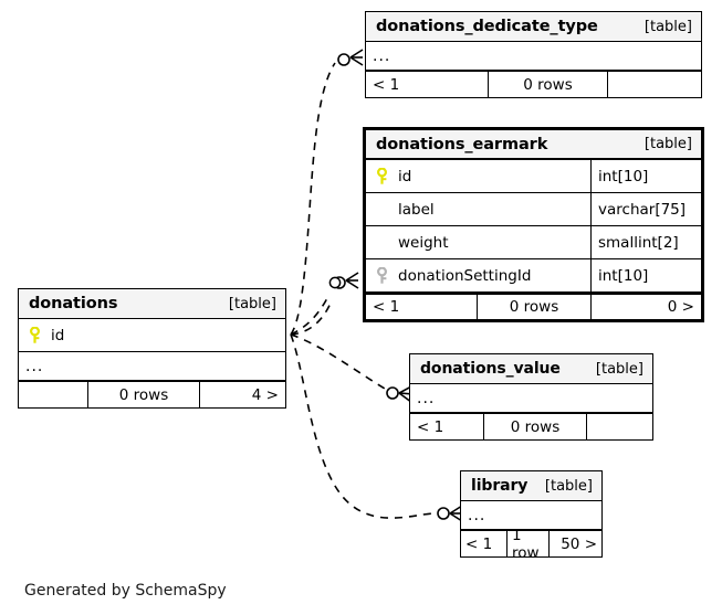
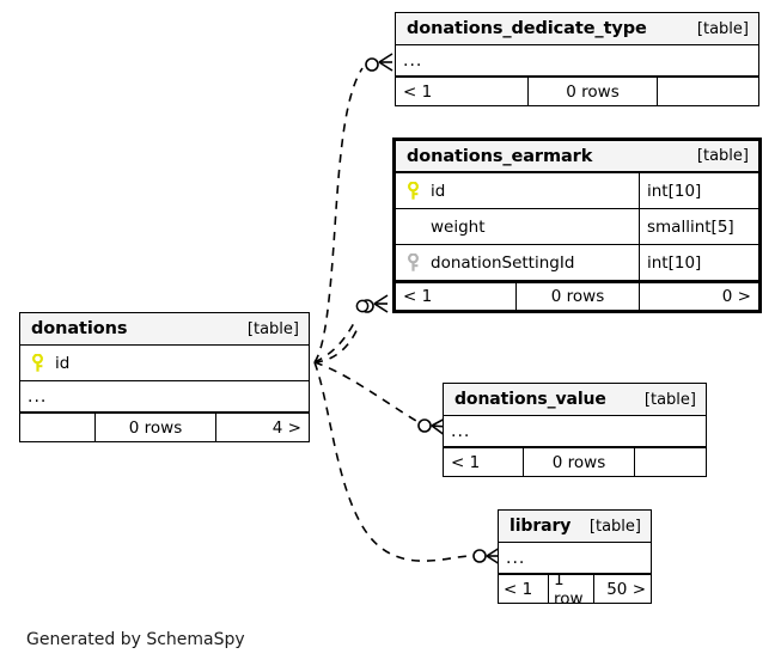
  donations_dedicate_type
  [table]
  ...
  < 1
  0 rows
  donations_earmark
  [table]
  id
  int[10]
- label
- varchar[75]
  weight
- smallint[2]
+ smallint[5]
  donationSettingId
  int[10]
  < 1
  0 rows
  0 >
  donations
  [table]
  id
  ...
  0 rows
  4 >
  donations_value
  [table]
  ...
  < 1
  0 rows
  library
  [table]
  ...
  < 1
  1 row
  50 >
  Generated by SchemaSpy
